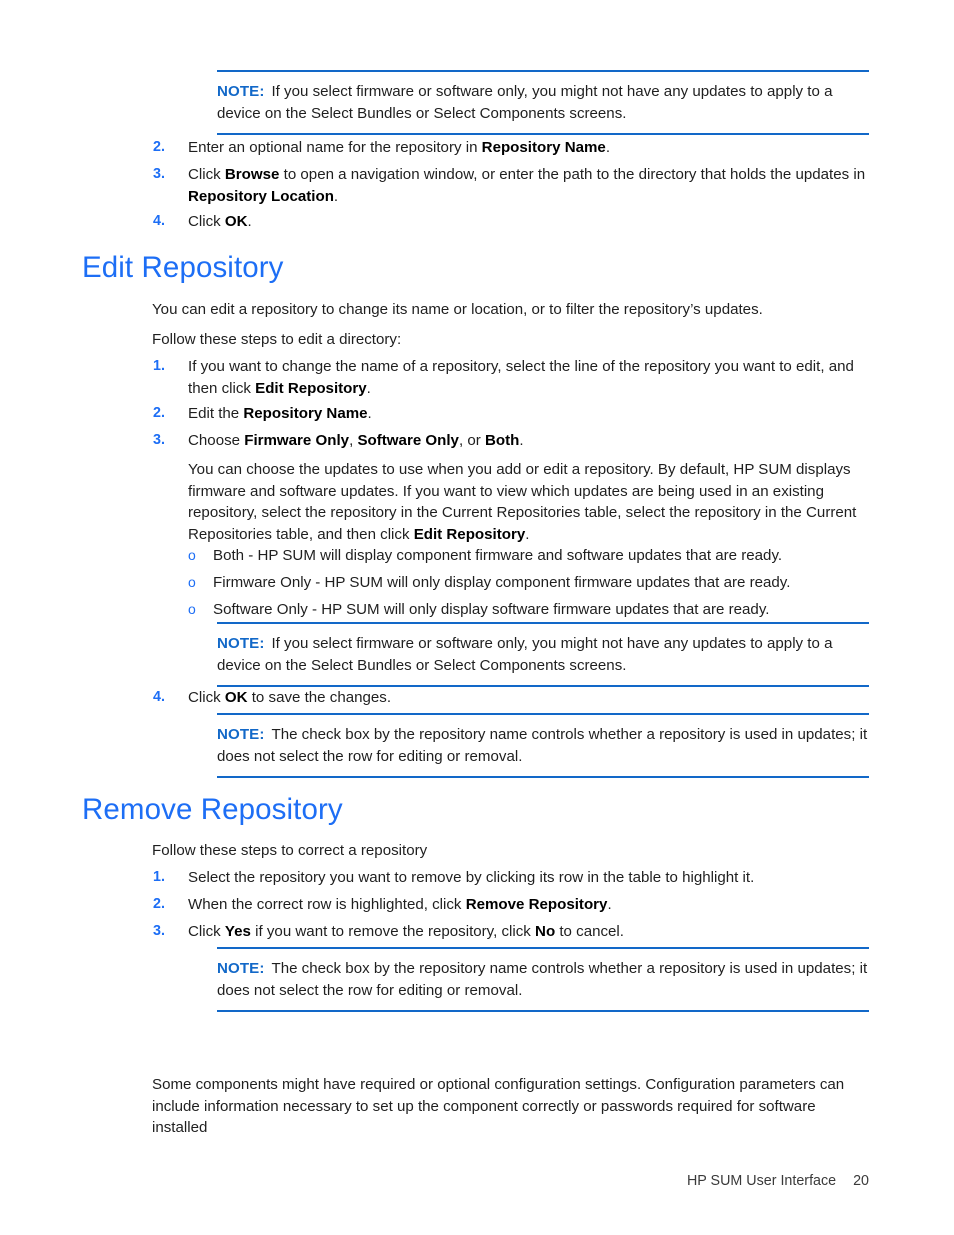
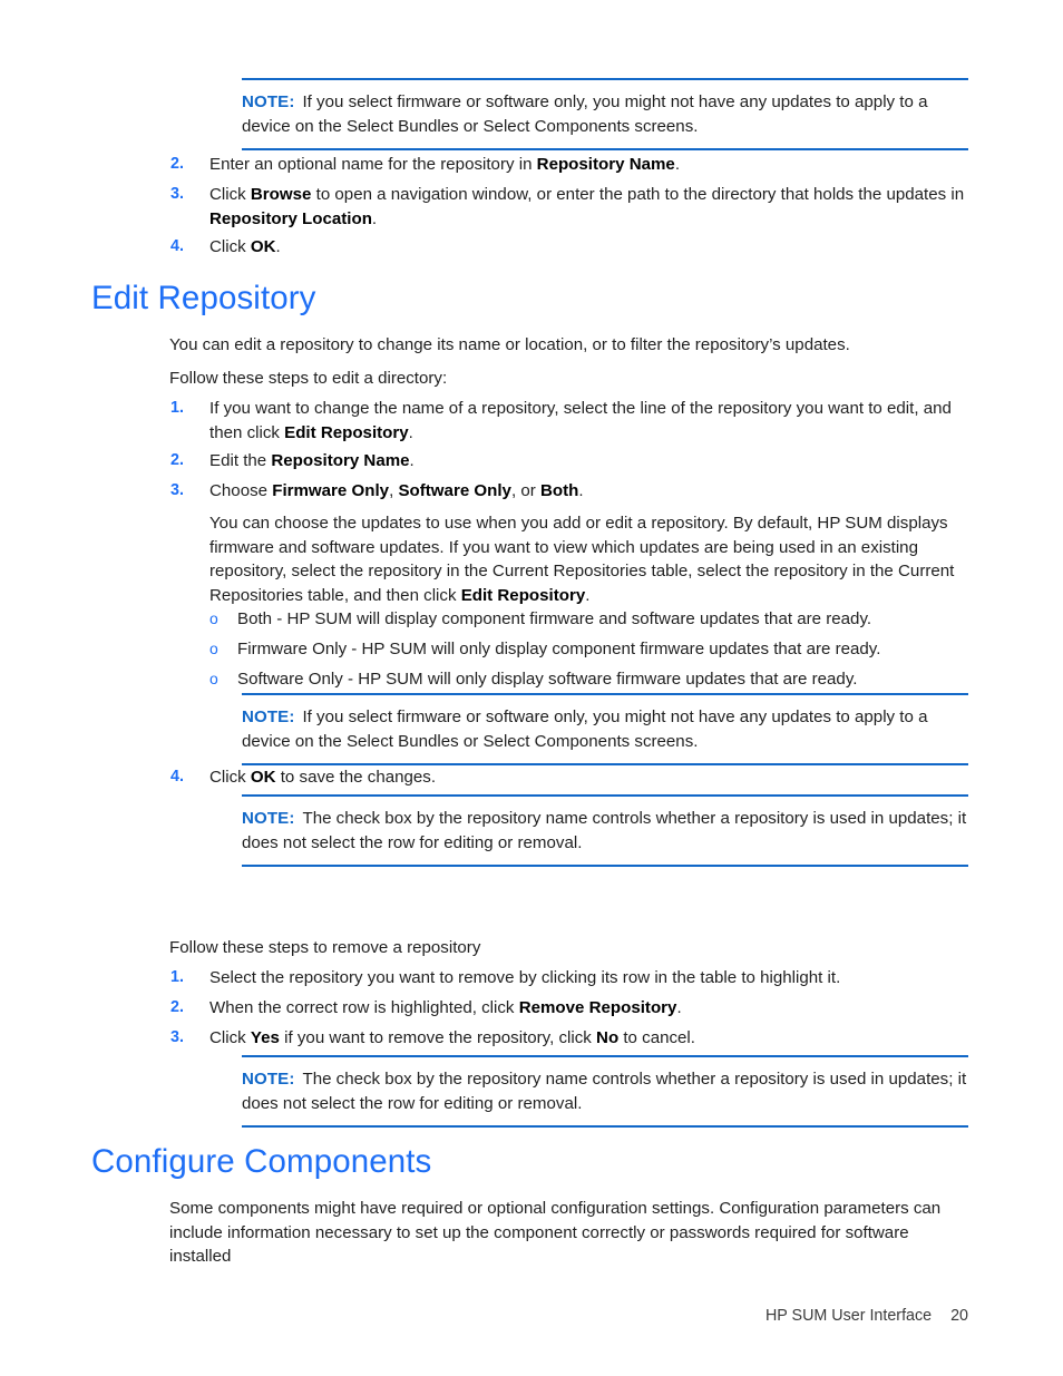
  NOTE: If you select firmware or software only, you might not have any updates to apply to a device on the Select Bundles or Select Components screens.
  2.
  Enter an optional name for the repository in Repository Name.
  3.
  Click Browse to open a navigation window, or enter the path to the directory that holds the updates in Repository Location.
  4.
  Click OK.
  Edit Repository
  You can edit a repository to change its name or location, or to filter the repository’s updates.
  Follow these steps to edit a directory:
  1.
  If you want to change the name of a repository, select the line of the repository you want to edit, and then click Edit Repository.
  2.
  Edit the Repository Name.
  3.
  Choose Firmware Only, Software Only, or Both.
  You can choose the updates to use when you add or edit a repository. By default, HP SUM displays firmware and software updates. If you want to view which updates are being used in an existing repository, select the repository in the Current Repositories table, select the repository in the Current Repositories table, and then click Edit Repository.
  o
  Both - HP SUM will display component firmware and software updates that are ready.
  o
  Firmware Only - HP SUM will only display component firmware updates that are ready.
  o
  Software Only - HP SUM will only display software firmware updates that are ready.
  NOTE: If you select firmware or software only, you might not have any updates to apply to a device on the Select Bundles or Select Components screens.
  4.
  Click OK to save the changes.
  NOTE: The check box by the repository name controls whether a repository is used in updates; it does not select the row for editing or removal.
- Remove Repository
- Follow these steps to correct a repository
+ Follow these steps to remove a repository
  1.
  Select the repository you want to remove by clicking its row in the table to highlight it.
  2.
  When the correct row is highlighted, click Remove Repository.
  3.
  Click Yes if you want to remove the repository, click No to cancel.
  NOTE: The check box by the repository name controls whether a repository is used in updates; it does not select the row for editing or removal.
+ Configure Components
  Some components might have required or optional configuration settings. Configuration parameters can include information necessary to set up the component correctly or passwords required for software installed
  HP SUM User Interface 20
